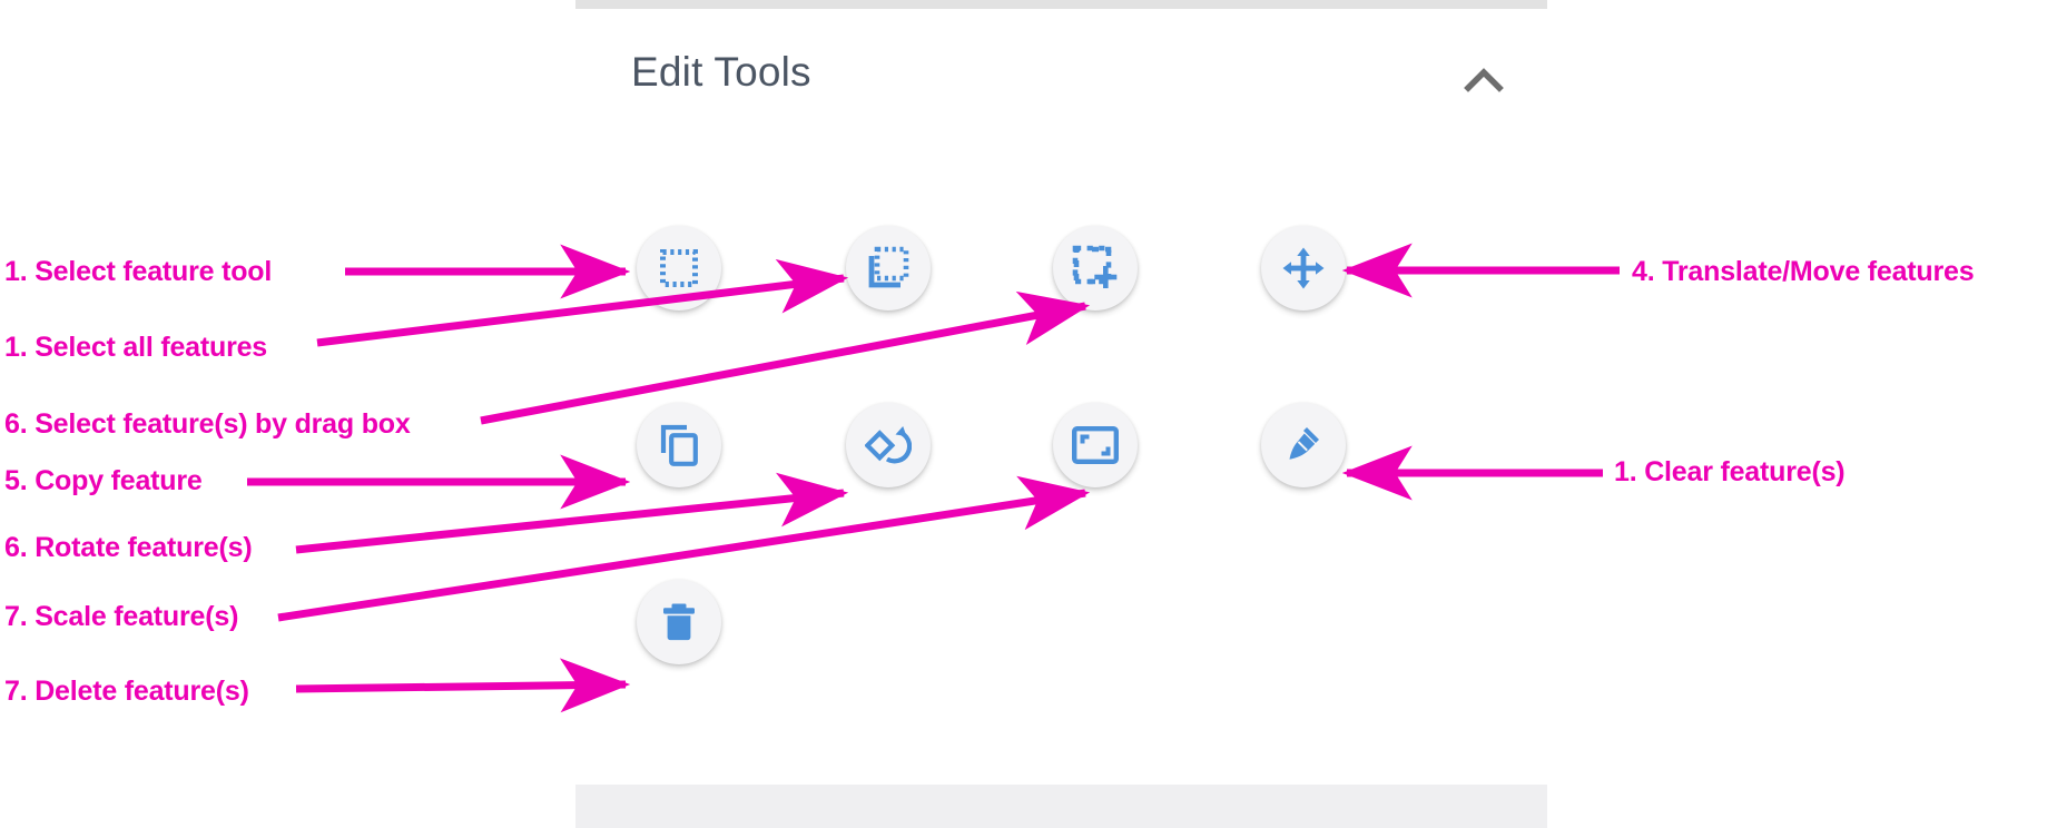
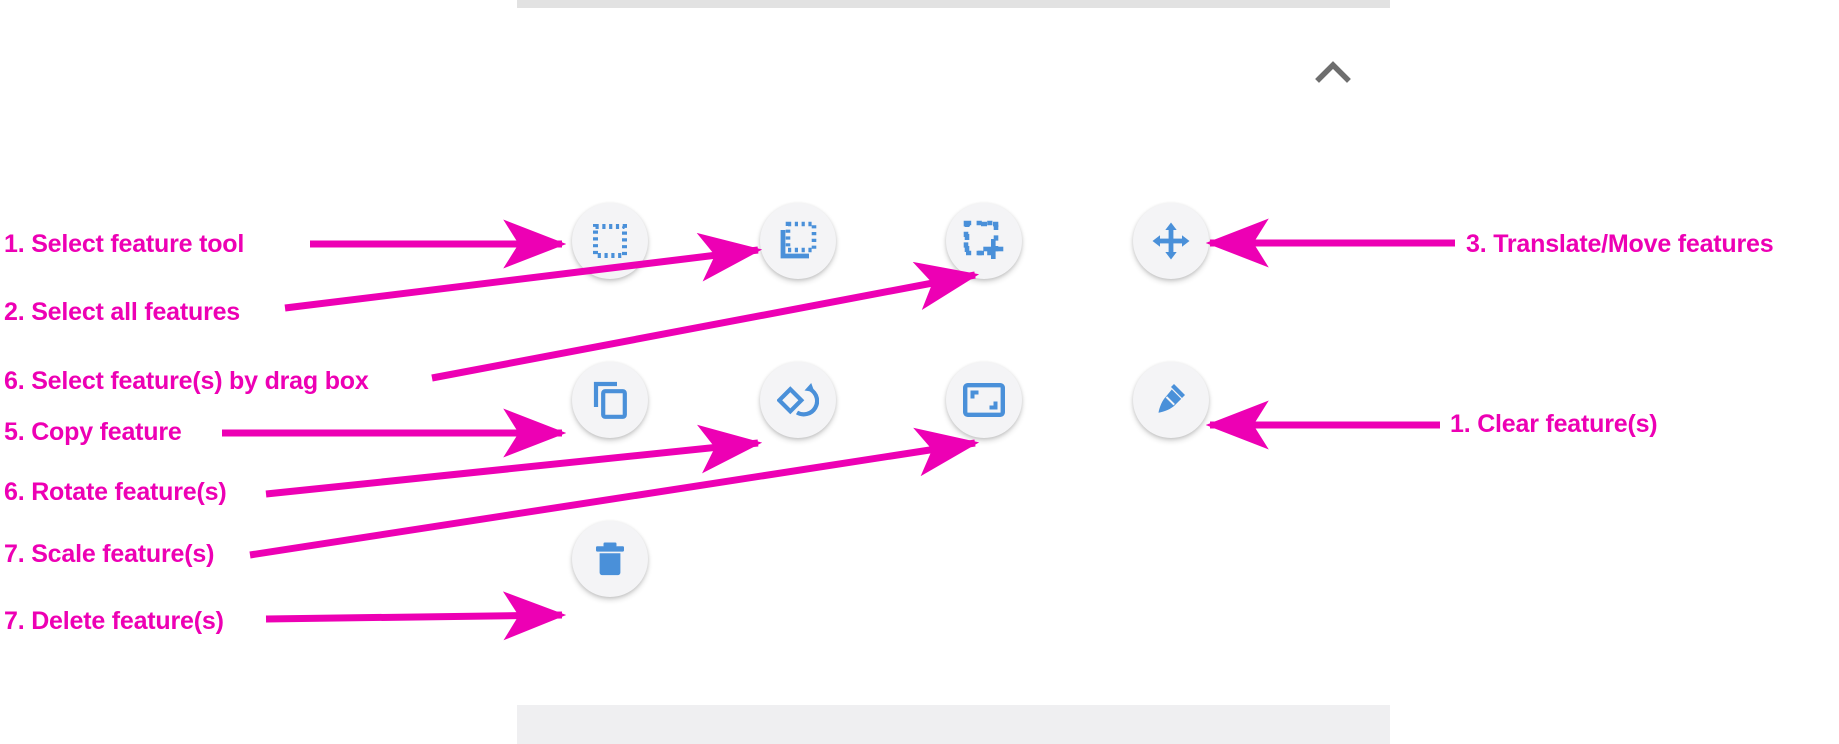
- Edit Tools
  1. Select feature tool
- 1. Select all features
+ 2. Select all features
  6. Select feature(s) by drag box
- 4. Translate/Move features
+ 3. Translate/Move features
  5. Copy feature
  6. Rotate feature(s)
  7. Scale feature(s)
  1. Clear feature(s)
  7. Delete feature(s)
